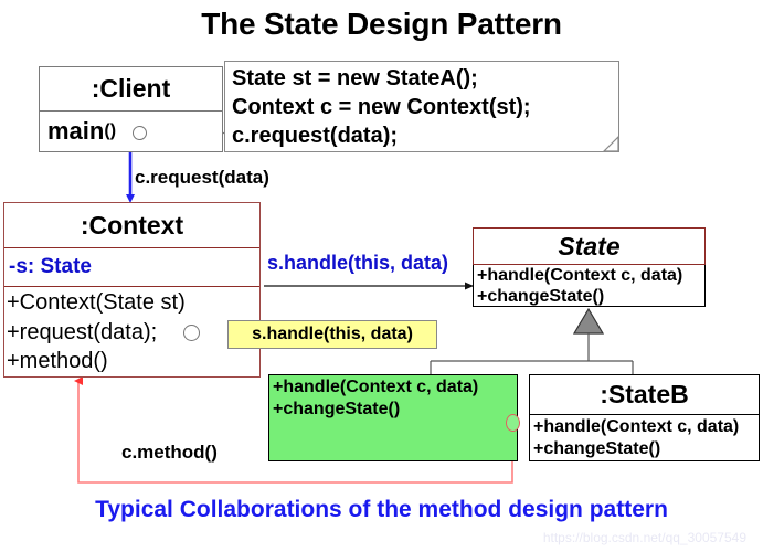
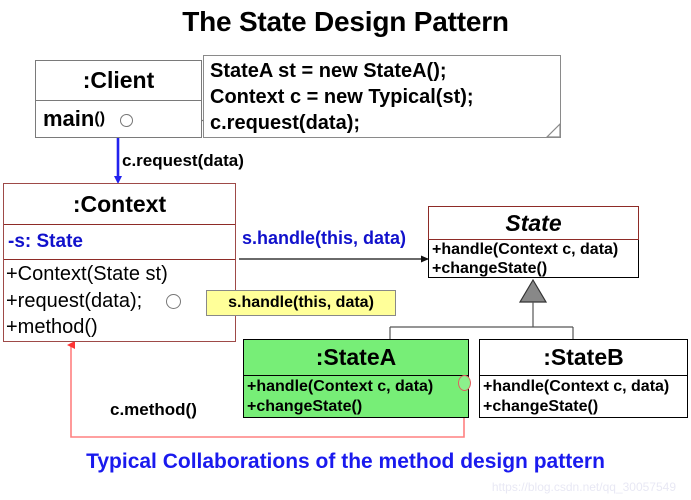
  The State Design Pattern
  :Client
  main
  ()
- State st = new StateA();
+ StateA st = new StateA();
- Context c = new Context(st);
+ Context c = new Typical(st);
  c.request(data);
  c.request(data)
  :Context
  -s: State
  +Context(State st)
  +request(data);
  +method()
  s.handle(this, data)
  State
  +handle(Context c, data)
  +changeState()
  s.handle(this, data)
+ :StateA
  +handle(Context c, data)
  +changeState()
  :StateB
  +handle(Context c, data)
  +changeState()
  c.method()
  Typical Collaborations of the method design pattern
